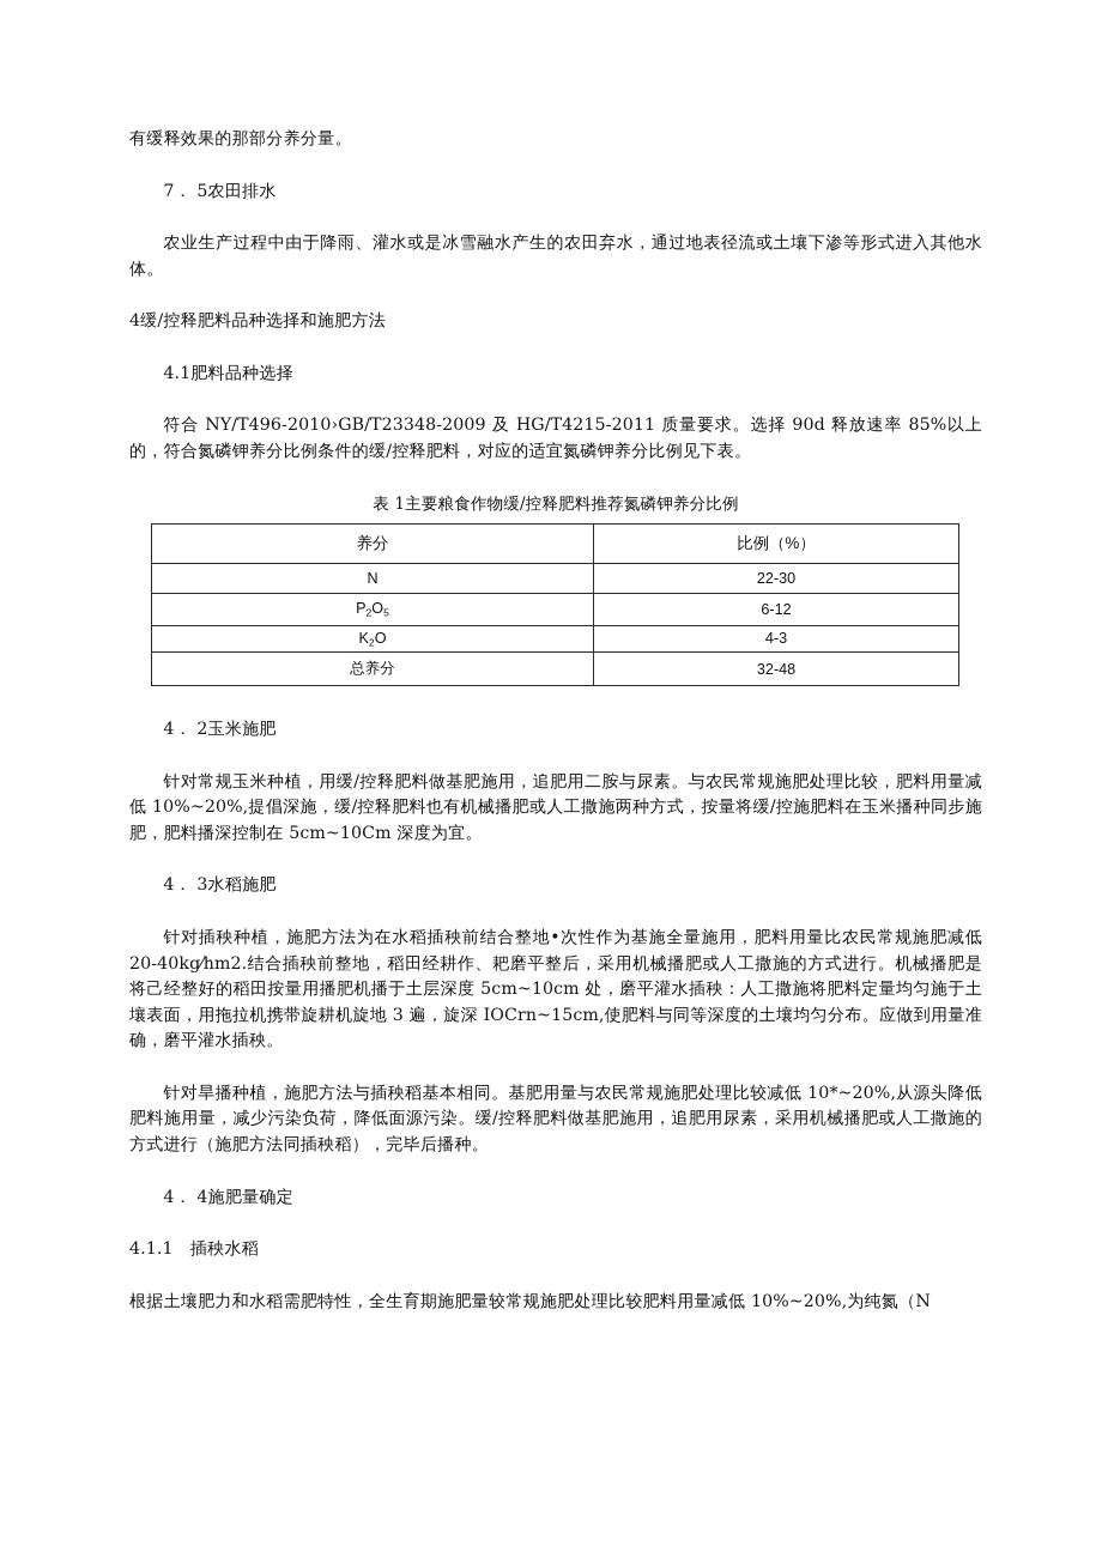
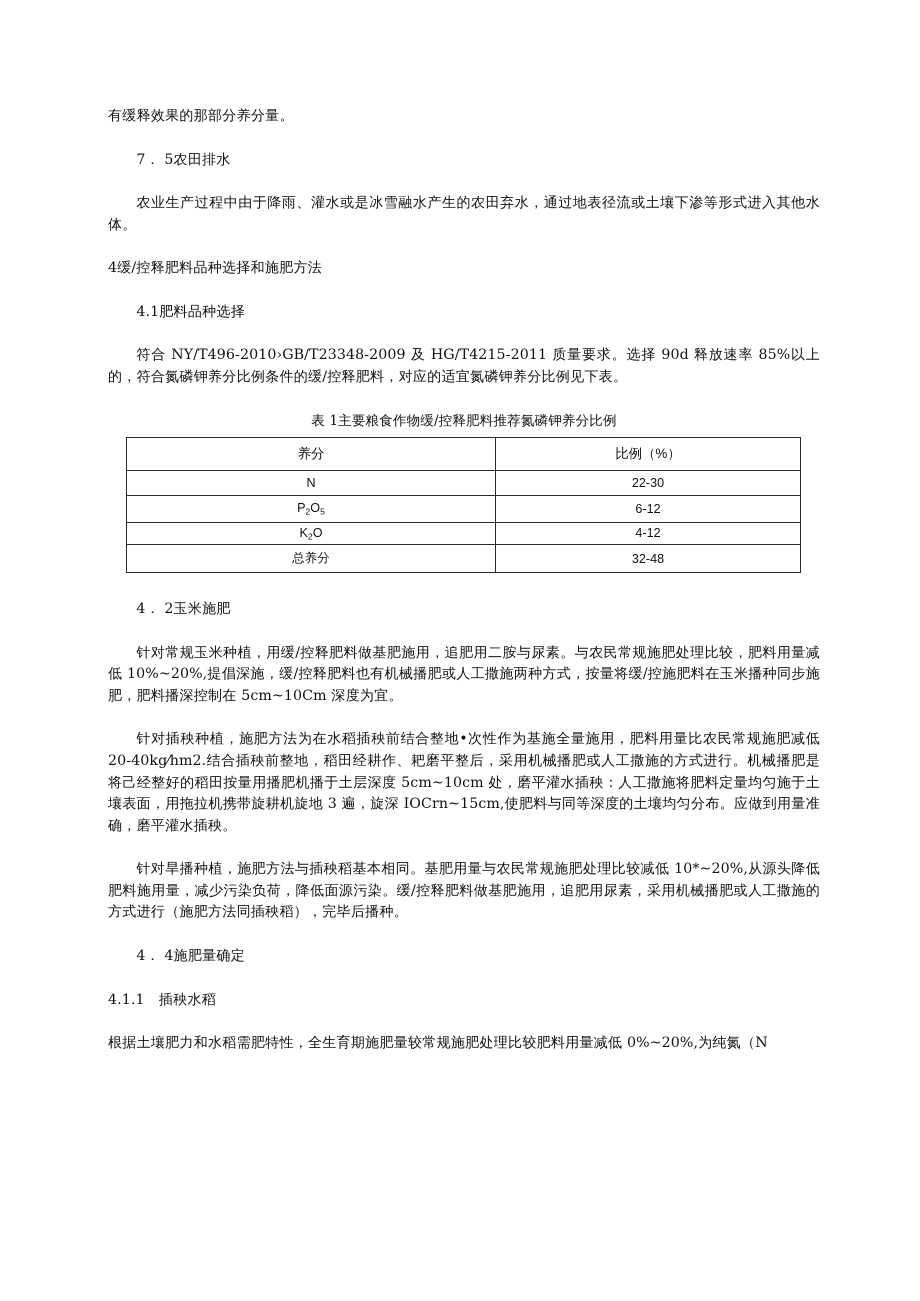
  有缓释效果的那部分养分量。
  7． 5农田排水
  农业生产过程中由于降雨、灌水或是冰雪融水产生的农田弃水，通过地表径流或土壤下渗等形式进入其他水体。
  4缓/控释肥料品种选择和施肥方法
  4.1肥料品种选择
  符合 NY/T496-2010›GB/T23348-2009 及 HG/T4215-2011 质量要求。选择 90d 释放速率 85%以上的，符合氮磷钾养分比例条件的缓/控释肥料，对应的适宜氮磷钾养分比例见下表。
  表 1主要粮食作物缓/控释肥料推荐氮磷钾养分比例
  养分	比例（%）
  N	22-30
  P2O5	6-12
- K2O	4-3
+ K2O	4-12
  总养分	32-48
  4． 2玉米施肥
  针对常规玉米种植，用缓/控释肥料做基肥施用，追肥用二胺与尿素。与农民常规施肥处理比较，肥料用量减低 10%~20%,提倡深施，缓/控释肥料也有机械播肥或人工撒施两种方式，按量将缓/控施肥料在玉米播种同步施肥，肥料播深控制在 5cm~10Cm 深度为宜。
- 4． 3水稻施肥
  针对插秧种植，施肥方法为在水稻插秧前结合整地•次性作为基施全量施用，肥料用量比农民常规施肥减低 20-40kg⁄hm2.结合插秧前整地，稻田经耕作、耙磨平整后，采用机械播肥或人工撒施的方式进行。机械播肥是将己经整好的稻田按量用播肥机播于土层深度 5cm~10cm 处，磨平灌水插秧：人工撒施将肥料定量均匀施于土壤表面，用拖拉机携带旋耕机旋地 3 遍，旋深 IOCrn~15cm,使肥料与同等深度的土壤均匀分布。应做到用量准确，磨平灌水插秧。
  针对旱播种植，施肥方法与插秧稻基本相同。基肥用量与农民常规施肥处理比较减低 10*~20%,从源头降低肥料施用量，减少污染负荷，降低面源污染。缓/控释肥料做基肥施用，追肥用尿素，采用机械播肥或人工撒施的方式进行（施肥方法同插秧稻），完毕后播种。
  4． 4施肥量确定
  4.1.1 插秧水稻
- 根据土壤肥力和水稻需肥特性，全生育期施肥量较常规施肥处理比较肥料用量减低 10%~20%,为纯氮（N
+ 根据土壤肥力和水稻需肥特性，全生育期施肥量较常规施肥处理比较肥料用量减低 0%~20%,为纯氮（N
